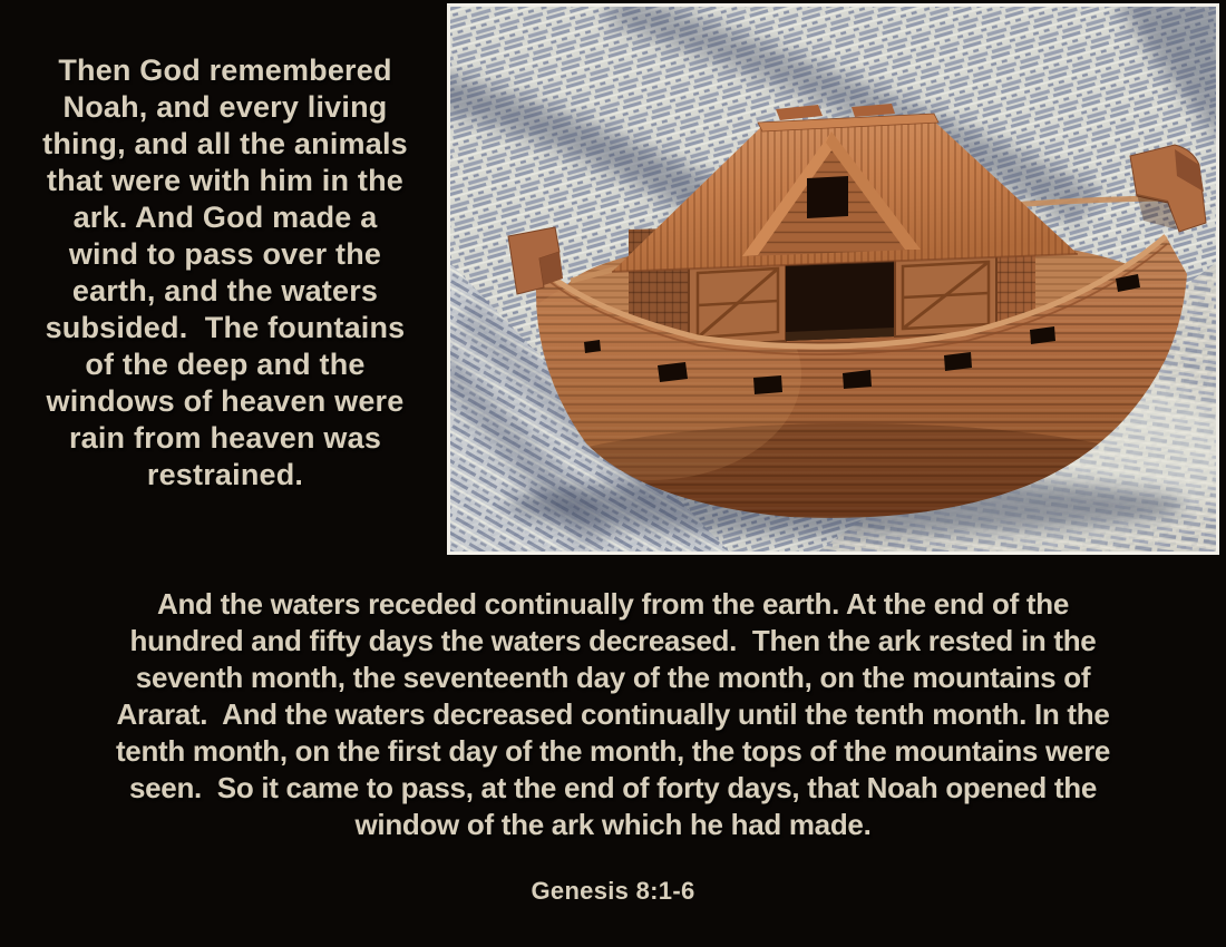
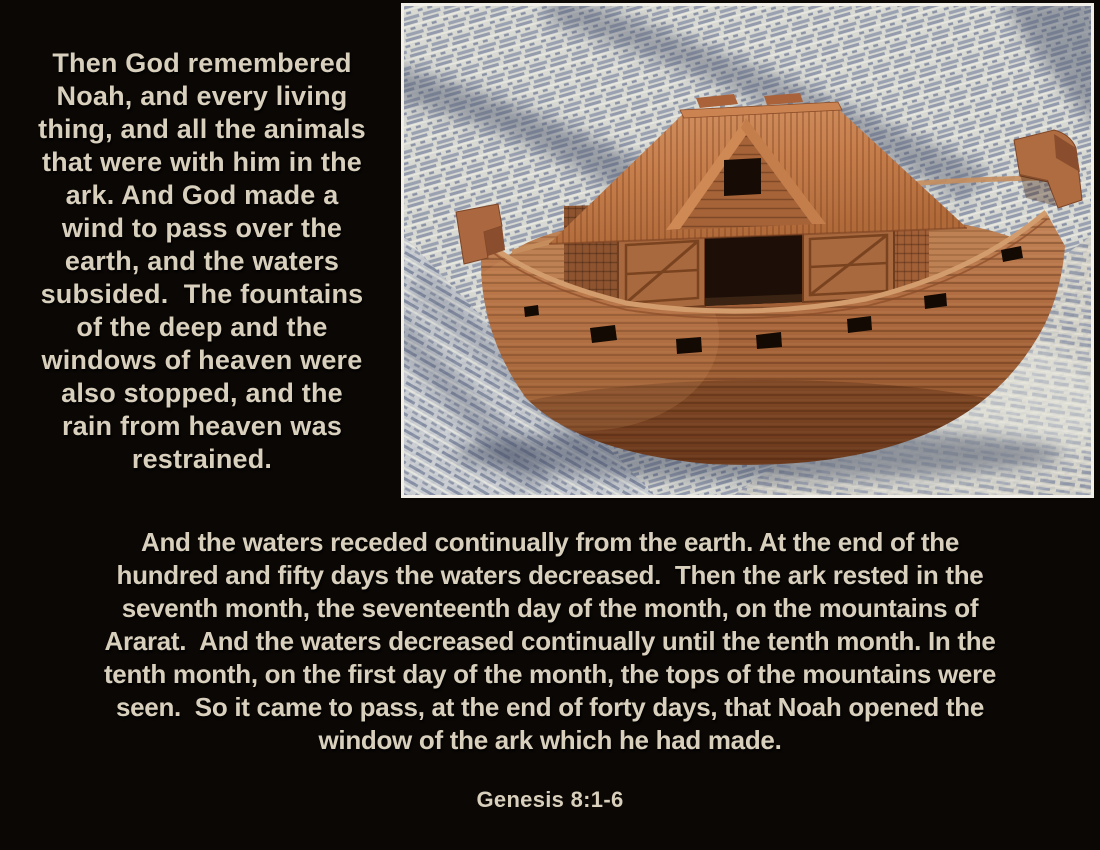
  Then God remembered
  Noah, and every living
  thing, and all the animals
  that were with him in the
  ark. And God made a
  wind to pass over the
  earth, and the waters
  subsided. The fountains
  of the deep and the
  windows of heaven were
+ also stopped, and the
  rain from heaven was
  restrained.
  And the waters receded continually from the earth. At the end of the
  hundred and fifty days the waters decreased. Then the ark rested in the
  seventh month, the seventeenth day of the month, on the mountains of
  Ararat. And the waters decreased continually until the tenth month. In the
  tenth month, on the first day of the month, the tops of the mountains were
  seen. So it came to pass, at the end of forty days, that Noah opened the
  window of the ark which he had made.
  Genesis 8:1-6
